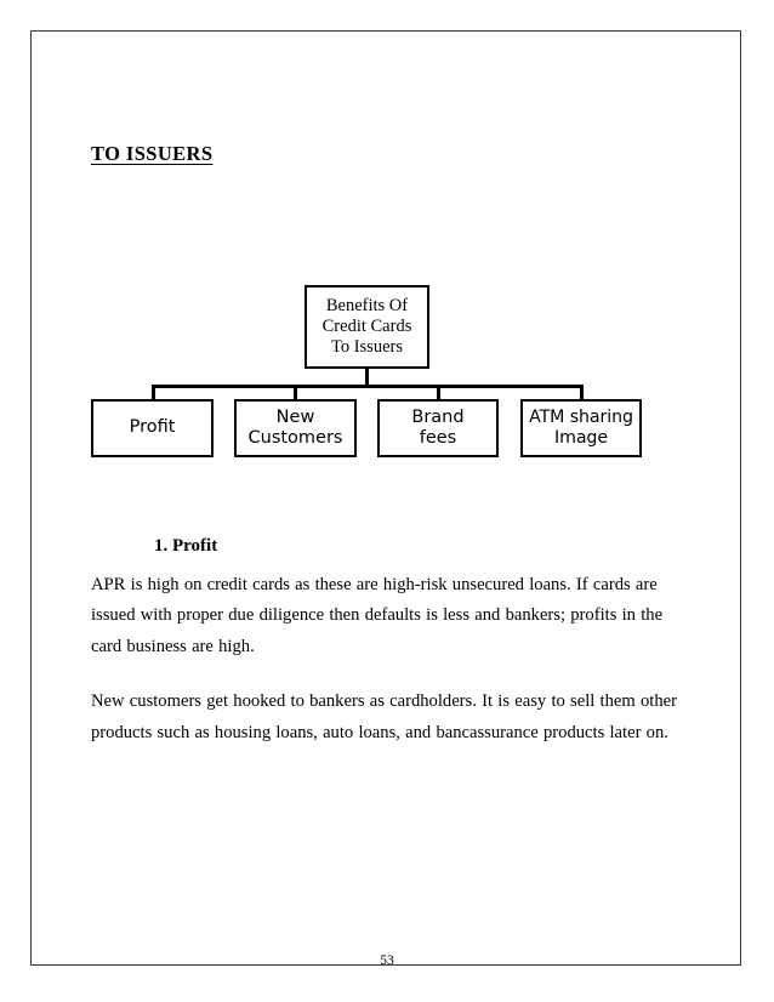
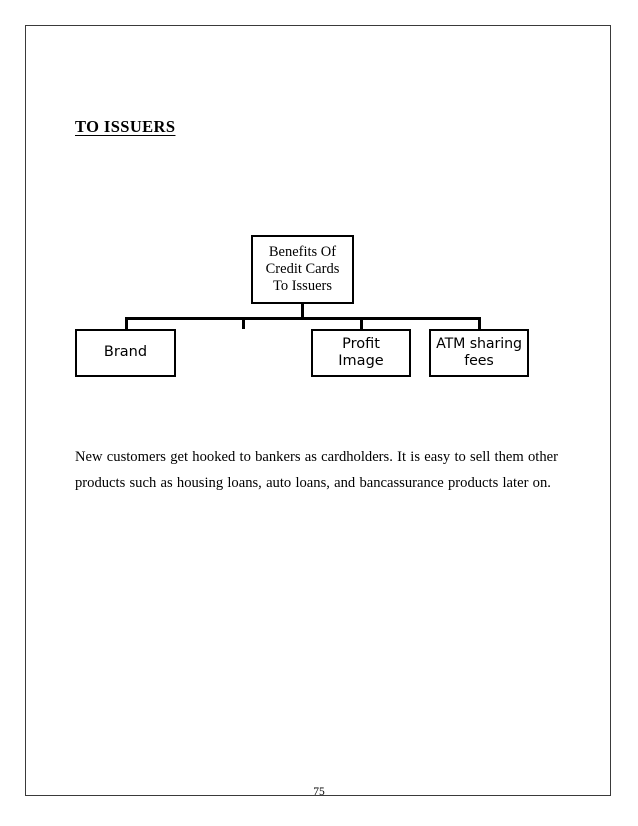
  TO ISSUERS
  Benefits Of
  Credit Cards
  To Issuers
- Profit
+ Brand
- New
- Customers
- Brand
+ Profit
- fees
+ Image
  ATM sharing
- Image
+ fees
- 1. Profit
- APR is high on credit cards as these are high-risk unsecured loans. If cards are issued with proper due diligence then defaults is less and bankers; profits in the card business are high.
  New customers get hooked to bankers as cardholders. It is easy to sell them other products such as housing loans, auto loans, and bancassurance products later on.
- 53
+ 75
